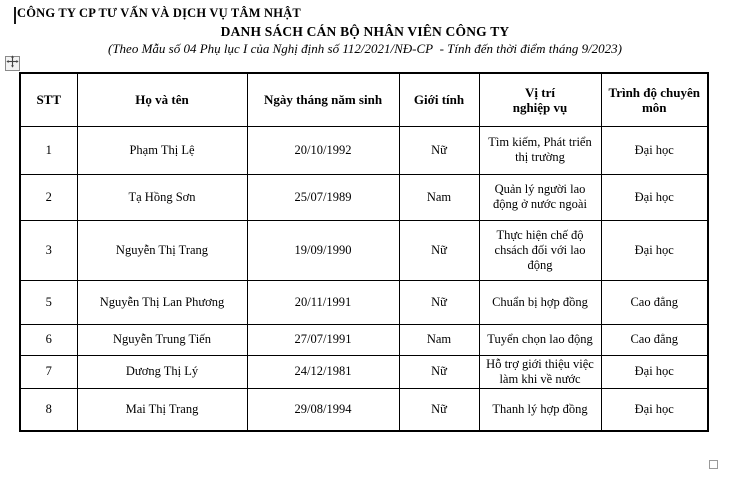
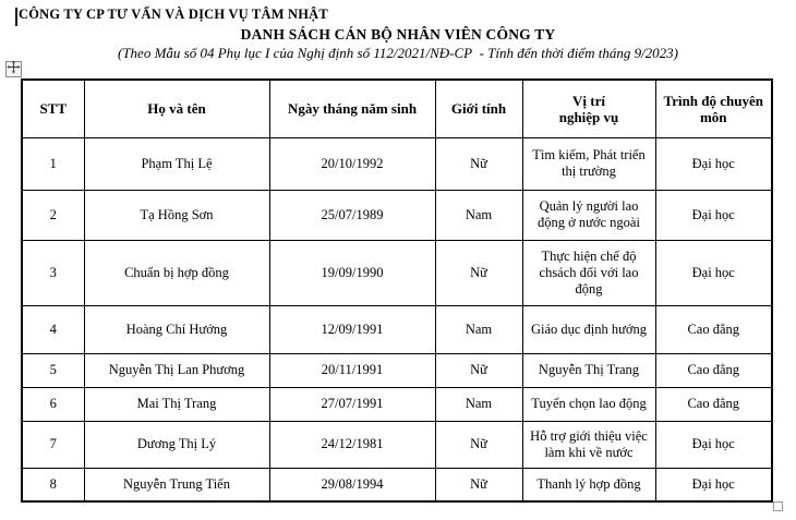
  CÔNG TY CP TƯ VẤN VÀ DỊCH VỤ TÂM NHẬT
  DANH SÁCH CÁN BỘ NHÂN VIÊN CÔNG TY
  (Theo Mẫu số 04 Phụ lục I của Nghị định số 112/2021/NĐ-CP - Tính đến thời điểm tháng 9/2023)
  STT	Họ và tên	Ngày tháng năm sinh	Giới tính	Vị trí nghiệp vụ	Trình độ chuyên môn
  1	Phạm Thị Lệ	20/10/1992	Nữ	Tìm kiếm, Phát triển thị trường	Đại học
  2	Tạ Hồng Sơn	25/07/1989	Nam	Quản lý người lao động ở nước ngoài	Đại học
- 3	Nguyễn Thị Trang	19/09/1990	Nữ	Thực hiện chế độ chsách đối với lao động	Đại học
+ 3	Chuẩn bị hợp đồng	19/09/1990	Nữ	Thực hiện chế độ chsách đối với lao động	Đại học
+ 4	Hoàng Chí Hướng	12/09/1991	Nam	Giáo dục định hướng	Cao đẳng
- 5	Nguyễn Thị Lan Phương	20/11/1991	Nữ	Chuẩn bị hợp đồng	Cao đẳng
+ 5	Nguyễn Thị Lan Phương	20/11/1991	Nữ	Nguyễn Thị Trang	Cao đẳng
- 6	Nguyễn Trung Tiến	27/07/1991	Nam	Tuyển chọn lao động	Cao đẳng
+ 6	Mai Thị Trang	27/07/1991	Nam	Tuyển chọn lao động	Cao đẳng
  7	Dương Thị Lý	24/12/1981	Nữ	Hỗ trợ giới thiệu việc làm khi về nước	Đại học
- 8	Mai Thị Trang	29/08/1994	Nữ	Thanh lý hợp đồng	Đại học
+ 8	Nguyễn Trung Tiến	29/08/1994	Nữ	Thanh lý hợp đồng	Đại học
